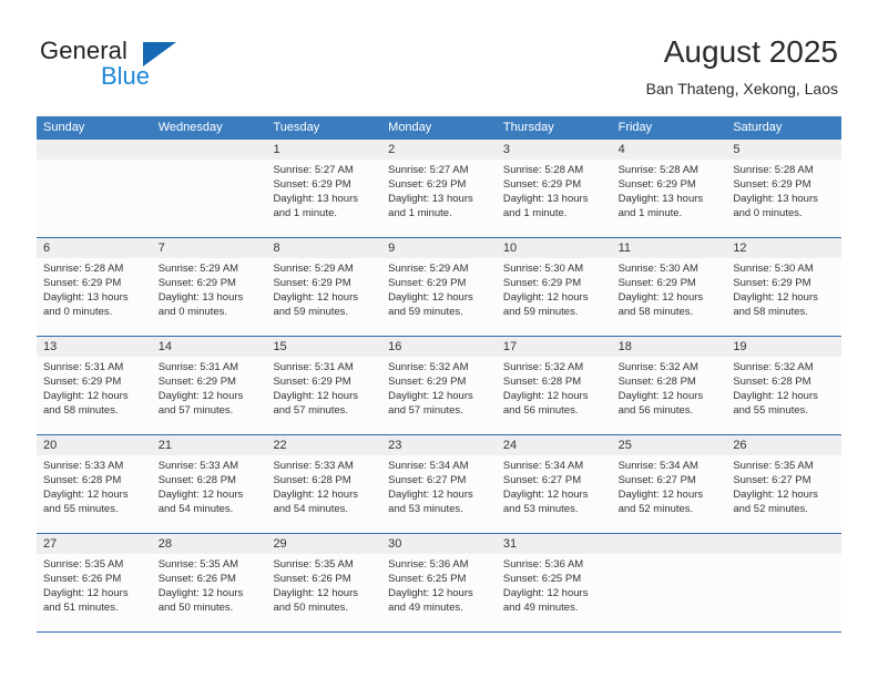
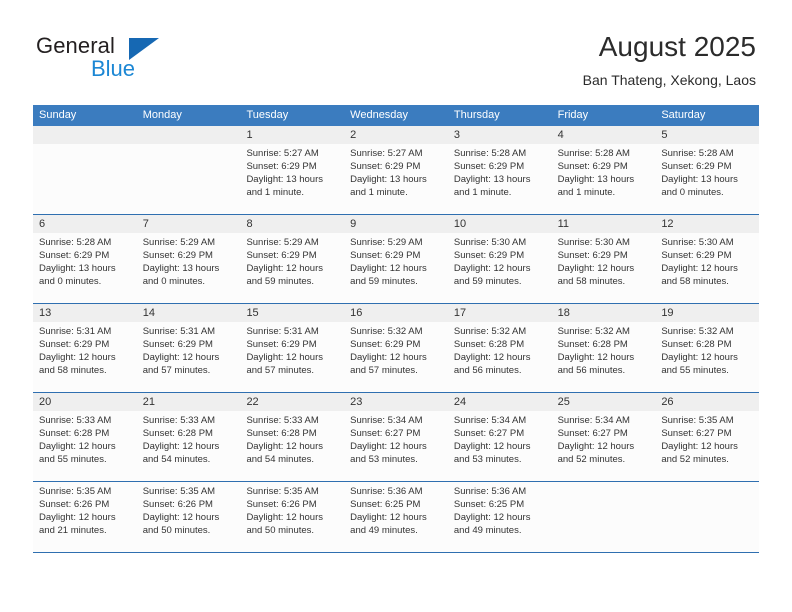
  General
  Blue
  August 2025
  Ban Thateng, Xekong, Laos
  Sunday
- Wednesday
+ Monday
  Tuesday
- Monday
+ Wednesday
  Thursday
  Friday
  Saturday
  1
  2
  3
  4
  5
  Sunrise: 5:27 AM
  Sunset: 6:29 PM
  Daylight: 13 hours
  and 1 minute.
  Sunrise: 5:27 AM
  Sunset: 6:29 PM
  Daylight: 13 hours
  and 1 minute.
  Sunrise: 5:28 AM
  Sunset: 6:29 PM
  Daylight: 13 hours
  and 1 minute.
  Sunrise: 5:28 AM
  Sunset: 6:29 PM
  Daylight: 13 hours
  and 1 minute.
  Sunrise: 5:28 AM
  Sunset: 6:29 PM
  Daylight: 13 hours
  and 0 minutes.
  6
  7
  8
  9
  10
  11
  12
  Sunrise: 5:28 AM
  Sunset: 6:29 PM
  Daylight: 13 hours
  and 0 minutes.
  Sunrise: 5:29 AM
  Sunset: 6:29 PM
  Daylight: 13 hours
  and 0 minutes.
  Sunrise: 5:29 AM
  Sunset: 6:29 PM
  Daylight: 12 hours
  and 59 minutes.
  Sunrise: 5:29 AM
  Sunset: 6:29 PM
  Daylight: 12 hours
  and 59 minutes.
  Sunrise: 5:30 AM
  Sunset: 6:29 PM
  Daylight: 12 hours
  and 59 minutes.
  Sunrise: 5:30 AM
  Sunset: 6:29 PM
  Daylight: 12 hours
  and 58 minutes.
  Sunrise: 5:30 AM
  Sunset: 6:29 PM
  Daylight: 12 hours
  and 58 minutes.
  13
  14
  15
  16
  17
  18
  19
  Sunrise: 5:31 AM
  Sunset: 6:29 PM
  Daylight: 12 hours
  and 58 minutes.
  Sunrise: 5:31 AM
  Sunset: 6:29 PM
  Daylight: 12 hours
  and 57 minutes.
  Sunrise: 5:31 AM
  Sunset: 6:29 PM
  Daylight: 12 hours
  and 57 minutes.
  Sunrise: 5:32 AM
  Sunset: 6:29 PM
  Daylight: 12 hours
  and 57 minutes.
  Sunrise: 5:32 AM
  Sunset: 6:28 PM
  Daylight: 12 hours
  and 56 minutes.
  Sunrise: 5:32 AM
  Sunset: 6:28 PM
  Daylight: 12 hours
  and 56 minutes.
  Sunrise: 5:32 AM
  Sunset: 6:28 PM
  Daylight: 12 hours
  and 55 minutes.
  20
  21
  22
  23
  24
  25
  26
  Sunrise: 5:33 AM
  Sunset: 6:28 PM
  Daylight: 12 hours
  and 55 minutes.
  Sunrise: 5:33 AM
  Sunset: 6:28 PM
  Daylight: 12 hours
  and 54 minutes.
  Sunrise: 5:33 AM
  Sunset: 6:28 PM
  Daylight: 12 hours
  and 54 minutes.
  Sunrise: 5:34 AM
  Sunset: 6:27 PM
  Daylight: 12 hours
  and 53 minutes.
  Sunrise: 5:34 AM
  Sunset: 6:27 PM
  Daylight: 12 hours
  and 53 minutes.
  Sunrise: 5:34 AM
  Sunset: 6:27 PM
  Daylight: 12 hours
  and 52 minutes.
  Sunrise: 5:35 AM
  Sunset: 6:27 PM
  Daylight: 12 hours
  and 52 minutes.
- 27
- 28
- 29
- 30
- 31
  Sunrise: 5:35 AM
  Sunset: 6:26 PM
  Daylight: 12 hours
- and 51 minutes.
+ and 21 minutes.
  Sunrise: 5:35 AM
  Sunset: 6:26 PM
  Daylight: 12 hours
  and 50 minutes.
  Sunrise: 5:35 AM
  Sunset: 6:26 PM
  Daylight: 12 hours
  and 50 minutes.
  Sunrise: 5:36 AM
  Sunset: 6:25 PM
  Daylight: 12 hours
  and 49 minutes.
  Sunrise: 5:36 AM
  Sunset: 6:25 PM
  Daylight: 12 hours
  and 49 minutes.
